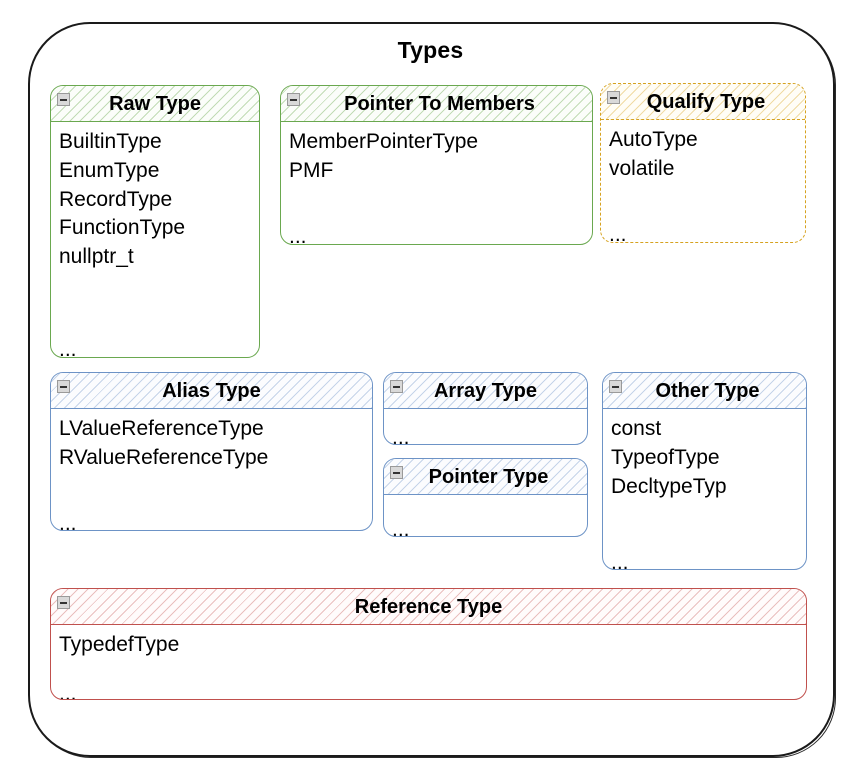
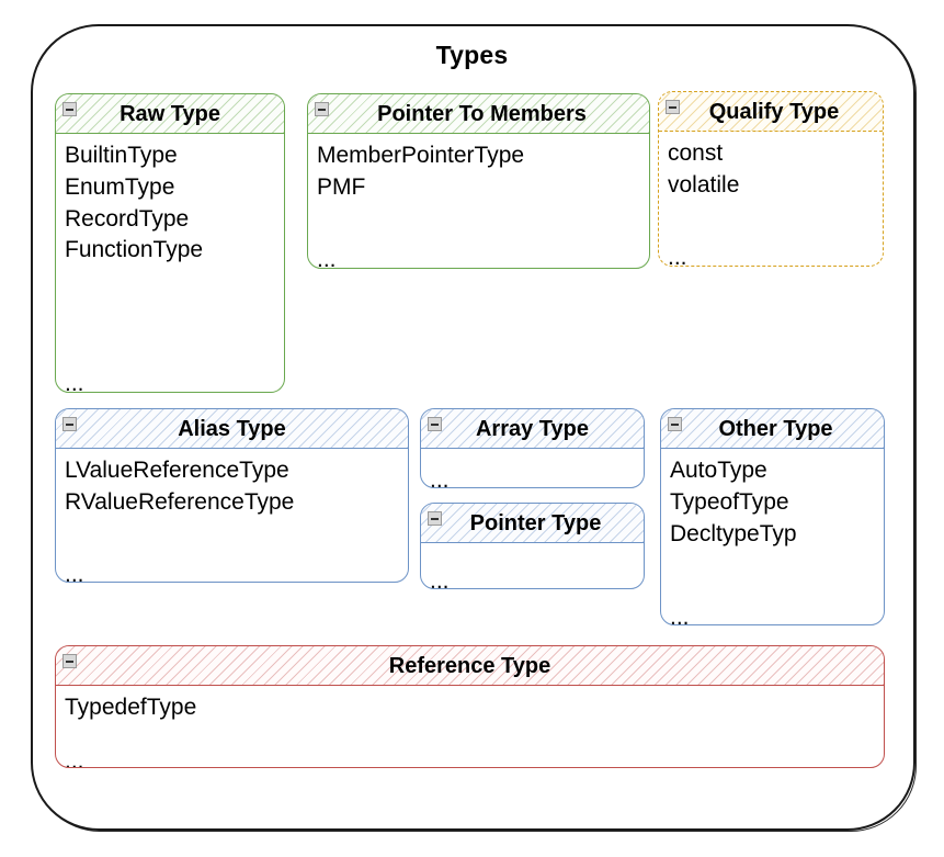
  Types
  Raw Type
  BuiltinType
  EnumType
  RecordType
  FunctionType
- nullptr_t
  ...
  Pointer To Members
  MemberPointerType
  PMF
  ...
  Qualify Type
- AutoType
+ const
  volatile
  ...
  Alias Type
  LValueReferenceType
  RValueReferenceType
  ...
  Array Type
  ...
  Pointer Type
  ...
  Other Type
- const
+ AutoType
  TypeofType
  DecltypeTyp
  ...
  Reference Type
  TypedefType
  ...
